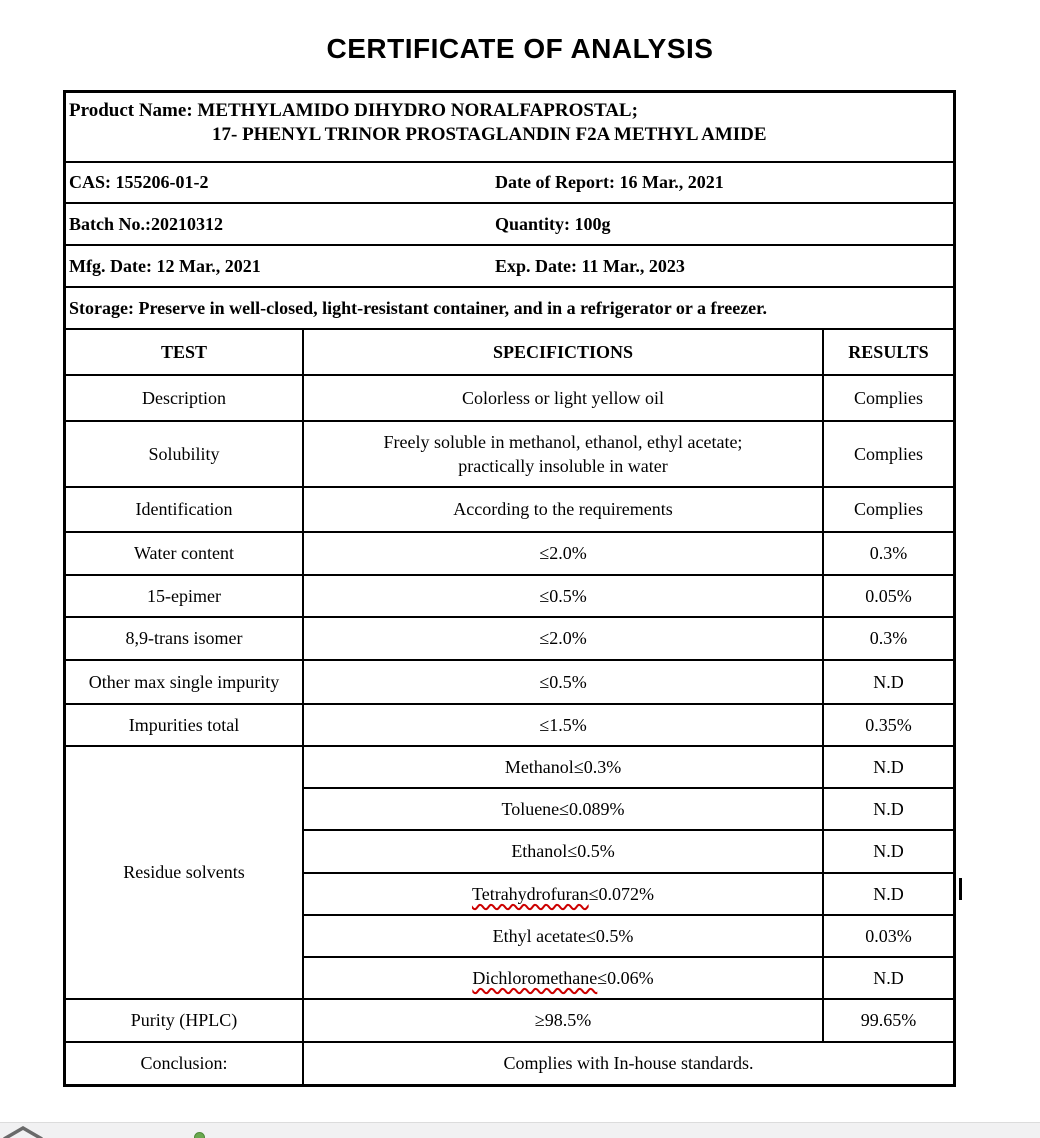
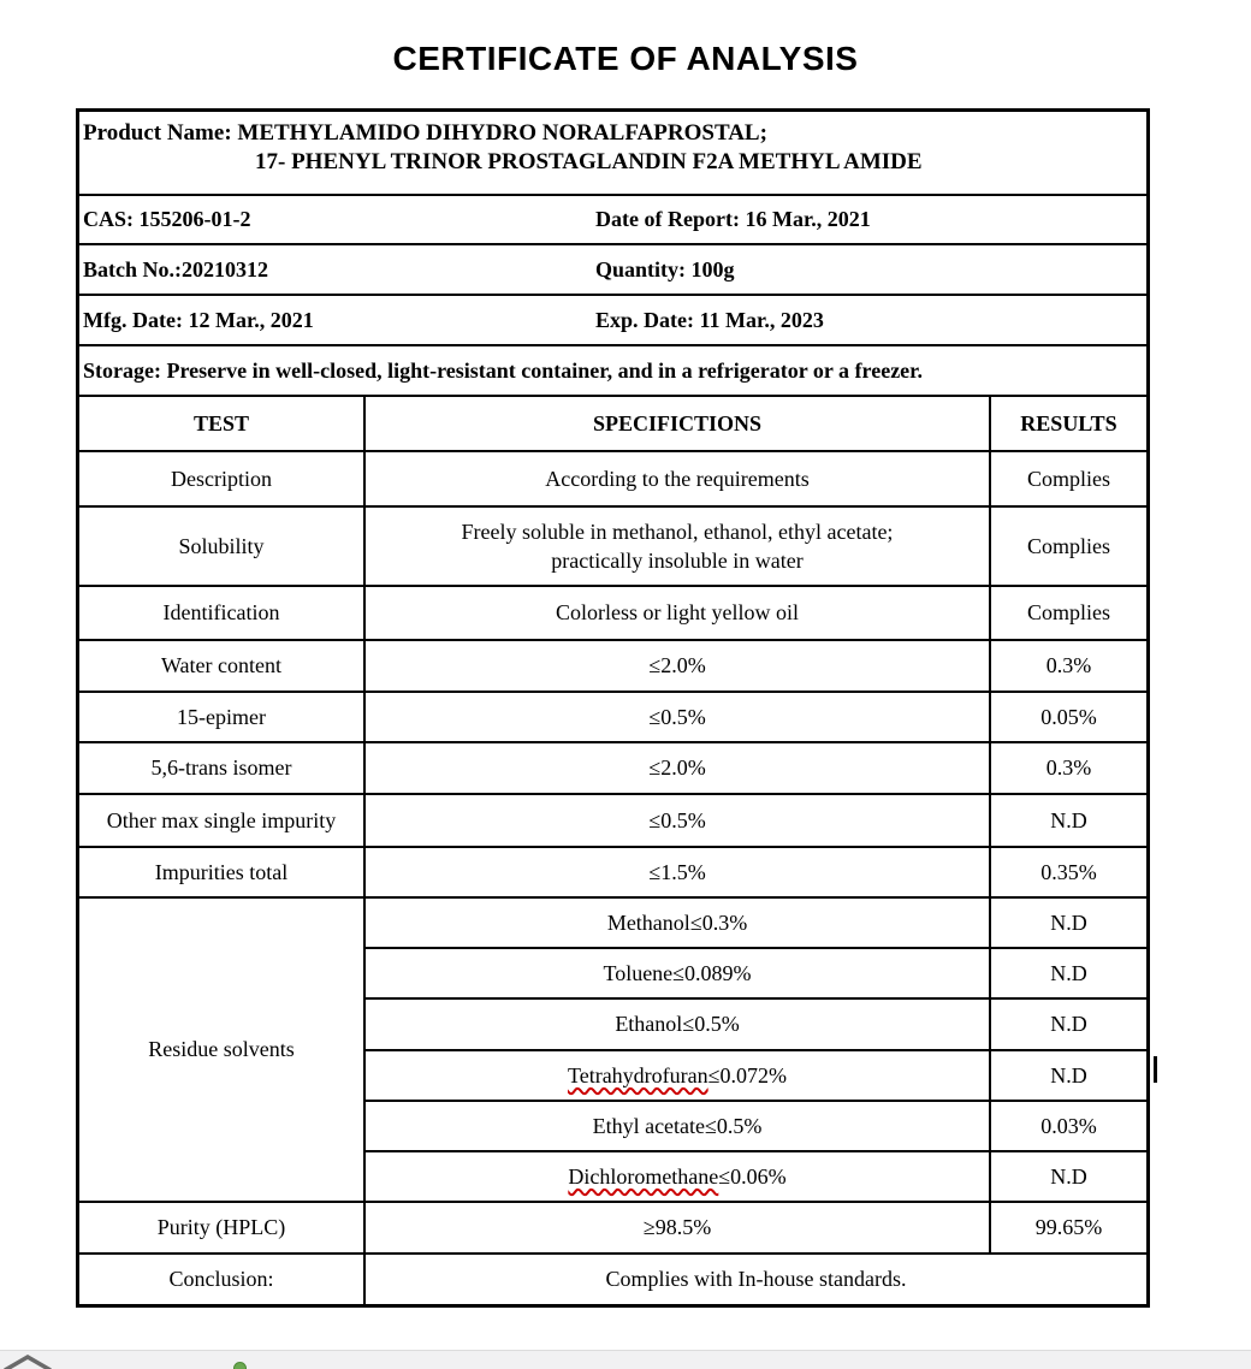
  CERTIFICATE OF ANALYSIS
  Product Name: METHYLAMIDO DIHYDRO NORALFAPROSTAL;
  17- PHENYL TRINOR PROSTAGLANDIN F2A METHYL AMIDE
  CAS: 155206-01-2
  Date of Report: 16 Mar., 2021
  Batch No.:20210312
  Quantity: 100g
  Mfg. Date: 12 Mar., 2021
  Exp. Date: 11 Mar., 2023
  Storage: Preserve in well-closed, light-resistant container, and in a refrigerator or a freezer.
  TEST
  SPECIFICTIONS
  RESULTS
  Description
- Colorless or light yellow oil
+ According to the requirements
  Complies
  Solubility
  Freely soluble in methanol, ethanol, ethyl acetate;
  practically insoluble in water
  Complies
  Identification
- According to the requirements
+ Colorless or light yellow oil
  Complies
  Water content
  ≤2.0%
  0.3%
  15-epimer
  ≤0.5%
  0.05%
- 8,9-trans isomer
+ 5,6-trans isomer
  ≤2.0%
  0.3%
  Other max single impurity
  ≤0.5%
  N.D
  Impurities total
  ≤1.5%
  0.35%
  Residue solvents
  Methanol
  ≤0.3%
  N.D
  Toluene
  ≤0.089%
  N.D
  Ethanol
  ≤0.5%
  N.D
  Tetrahydrofuran
  ≤0.072%
  N.D
  Ethyl acetate
  ≤0.5%
  0.03%
  Dichloromethane
  ≤0.06%
  N.D
  Purity (HPLC)
  ≥98.5%
  99.65%
  Conclusion:
  Complies with In-house standards.
